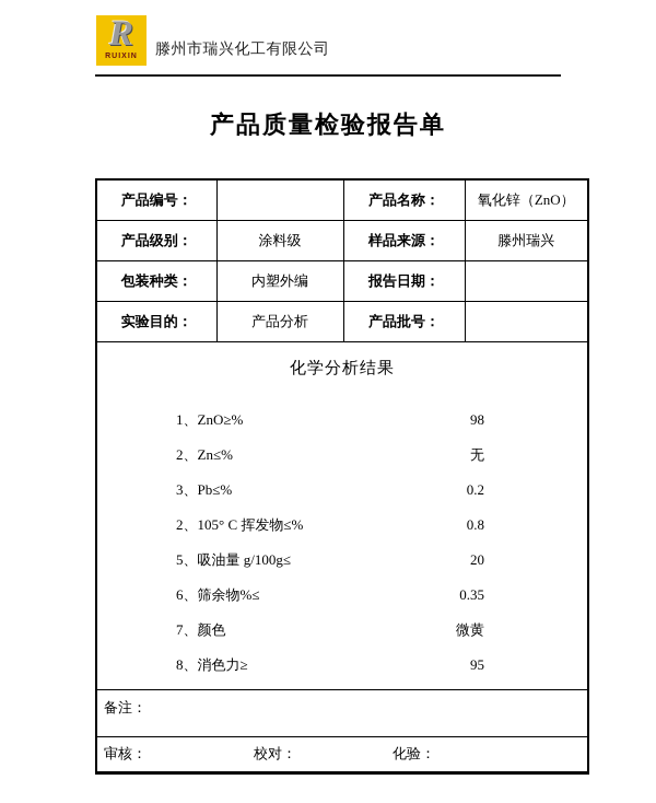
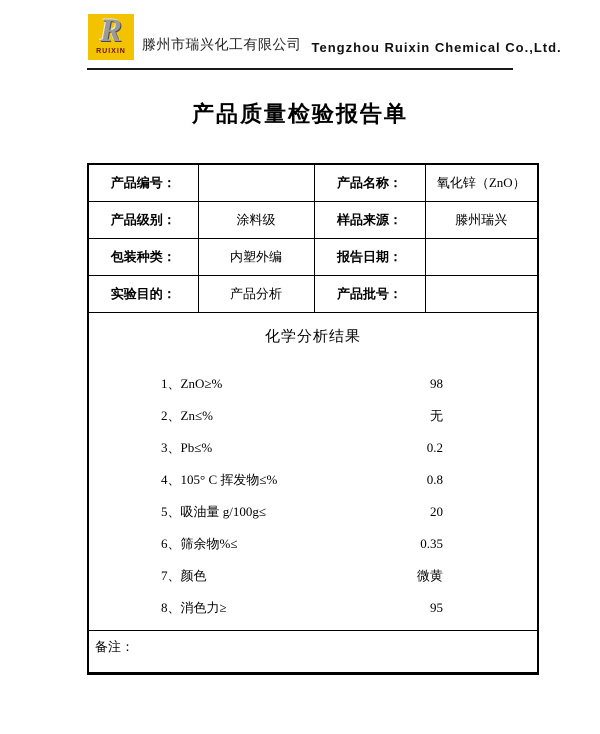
  R
  滕州市瑞兴化工有限公司
+ Tengzhou Ruixin Chemical Co.,Ltd.
  产品质量检验报告单
  产品编号：		产品名称：	氧化锌（ZnO）
  产品级别：	涂料级	样品来源：	滕州瑞兴
  包装种类：	内塑外编	报告日期：
  实验目的：	产品分析	产品批号：
- 化学分析结果 1、ZnO≥% 98 2、Zn≤% 无 3、Pb≤% 0.2 2、105° C 挥发物≤% 0.8 5、吸油量 g/100g≤ 20 6、筛余物%≤ 0.35 7、颜色 微黄 8、消色力≥ 95
+ 化学分析结果 1、ZnO≥% 98 2、Zn≤% 无 3、Pb≤% 0.2 4、105° C 挥发物≤% 0.8 5、吸油量 g/100g≤ 20 6、筛余物%≤ 0.35 7、颜色 微黄 8、消色力≥ 95
  备注：
- 审核： 校对： 化验：
